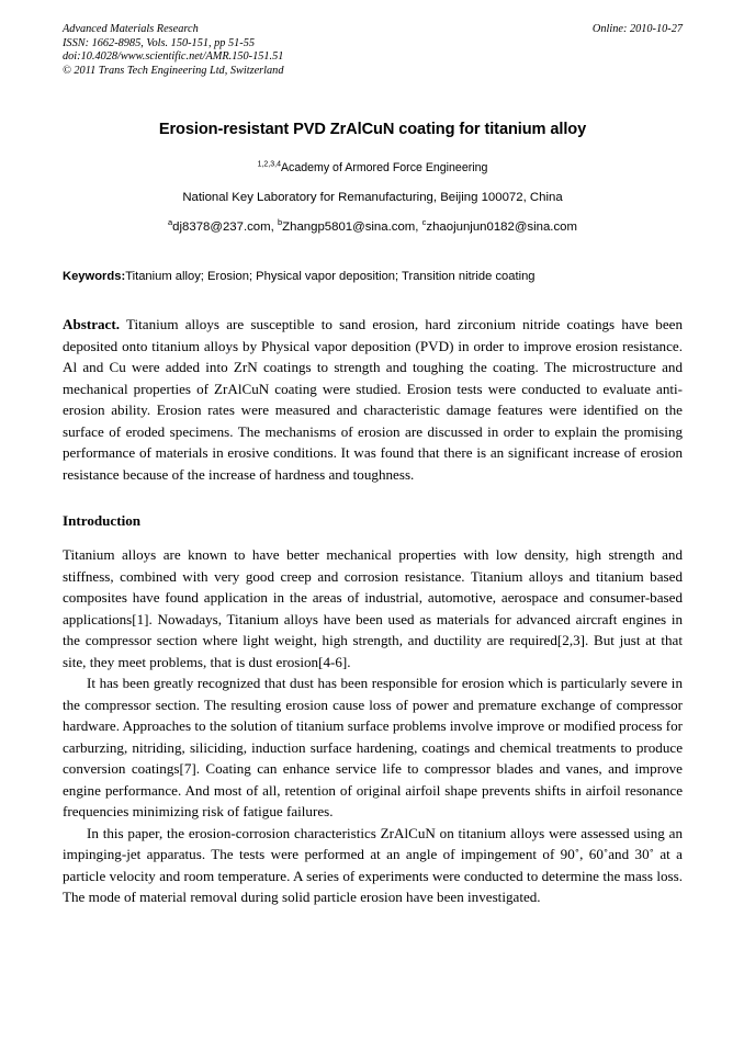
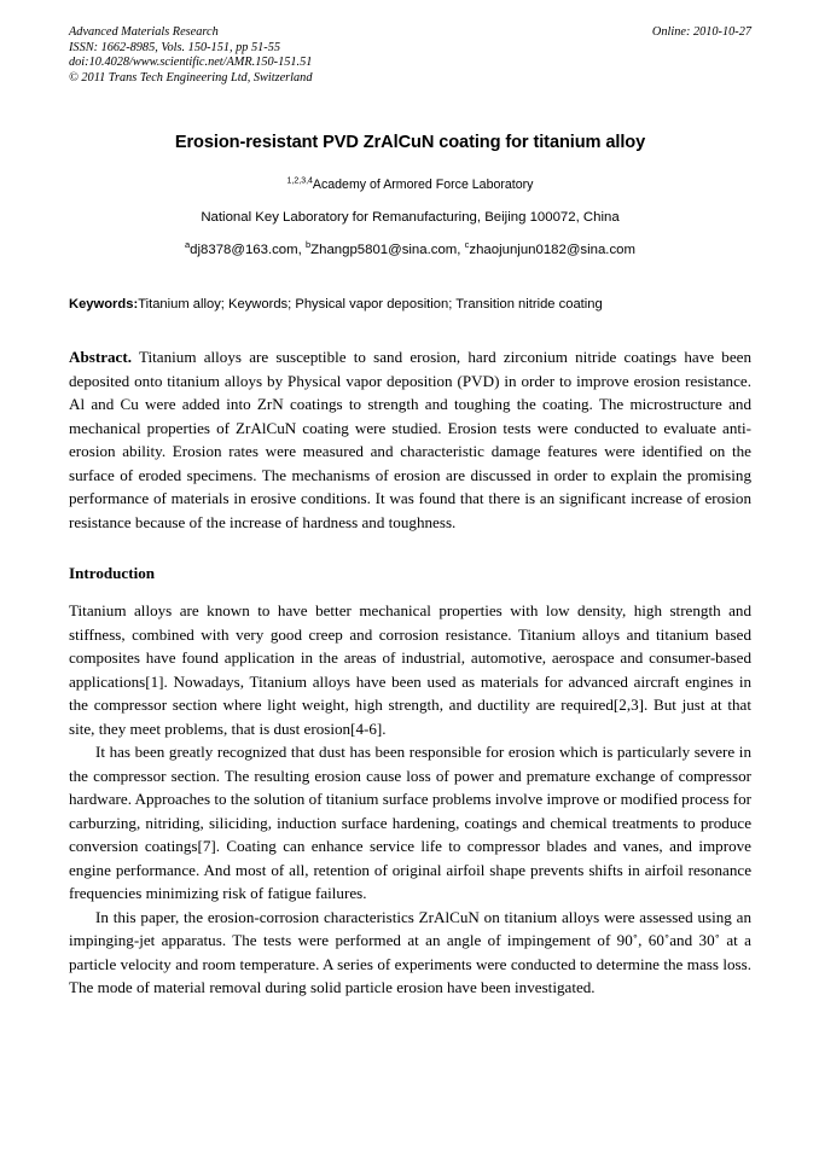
  Advanced Materials Research
  ISSN: 1662-8985, Vols. 150-151, pp 51-55
  doi:10.4028/www.scientific.net/AMR.150-151.51
  © 2011 Trans Tech Engineering Ltd, Switzerland
  Online: 2010-10-27
  Erosion-resistant PVD ZrAlCuN coating for titanium alloy
- Academy of Armored Force Engineering
+ Academy of Armored Force Laboratory
  National Key Laboratory for Remanufacturing, Beijing 100072, China
- adj8378@237.com, bZhangp5801@sina.com, czhaojunjun0182@sina.com
+ adj8378@163.com, bZhangp5801@sina.com, czhaojunjun0182@sina.com
- Keywords:Titanium alloy; Erosion; Physical vapor deposition; Transition nitride coating
+ Keywords:Titanium alloy; Keywords; Physical vapor deposition; Transition nitride coating
  Abstract. Titanium alloys are susceptible to sand erosion, hard zirconium nitride coatings have been deposited onto titanium alloys by Physical vapor deposition (PVD) in order to improve erosion resistance. Al and Cu were added into ZrN coatings to strength and toughing the coating. The microstructure and mechanical properties of ZrAlCuN coating were studied. Erosion tests were conducted to evaluate anti-erosion ability. Erosion rates were measured and characteristic damage features were identified on the surface of eroded specimens. The mechanisms of erosion are discussed in order to explain the promising performance of materials in erosive conditions. It was found that there is an significant increase of erosion resistance because of the increase of hardness and toughness.
  Introduction
  Titanium alloys are known to have better mechanical properties with low density, high strength and stiffness, combined with very good creep and corrosion resistance. Titanium alloys and titanium based composites have found application in the areas of industrial, automotive, aerospace and consumer-based applications[1]. Nowadays, Titanium alloys have been used as materials for advanced aircraft engines in the compressor section where light weight, high strength, and ductility are required[2,3]. But just at that site, they meet problems, that is dust erosion[4-6].
  It has been greatly recognized that dust has been responsible for erosion which is particularly severe in the compressor section. The resulting erosion cause loss of power and premature exchange of compressor hardware. Approaches to the solution of titanium surface problems involve improve or modified process for carburzing, nitriding, siliciding, induction surface hardening, coatings and chemical treatments to produce conversion coatings[7]. Coating can enhance service life to compressor blades and vanes, and improve engine performance. And most of all, retention of original airfoil shape prevents shifts in airfoil resonance frequencies minimizing risk of fatigue failures.
  In this paper, the erosion-corrosion characteristics ZrAlCuN on titanium alloys were assessed using an impinging-jet apparatus. The tests were performed at an angle of impingement of 90˚, 60˚and 30˚ at a particle velocity and room temperature. A series of experiments were conducted to determine the mass loss. The mode of material removal during solid particle erosion have been investigated.
